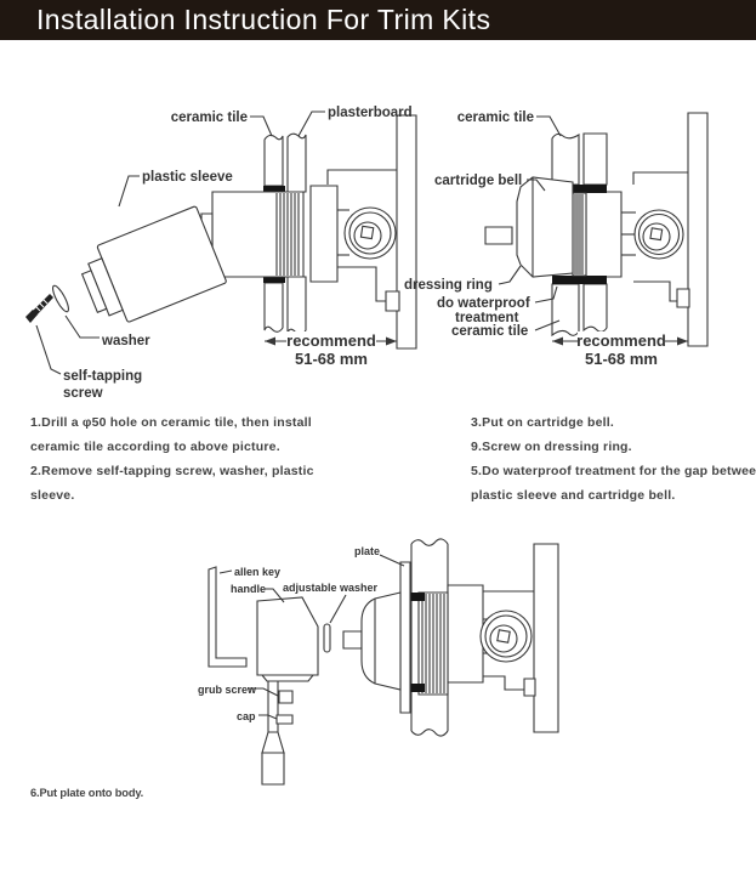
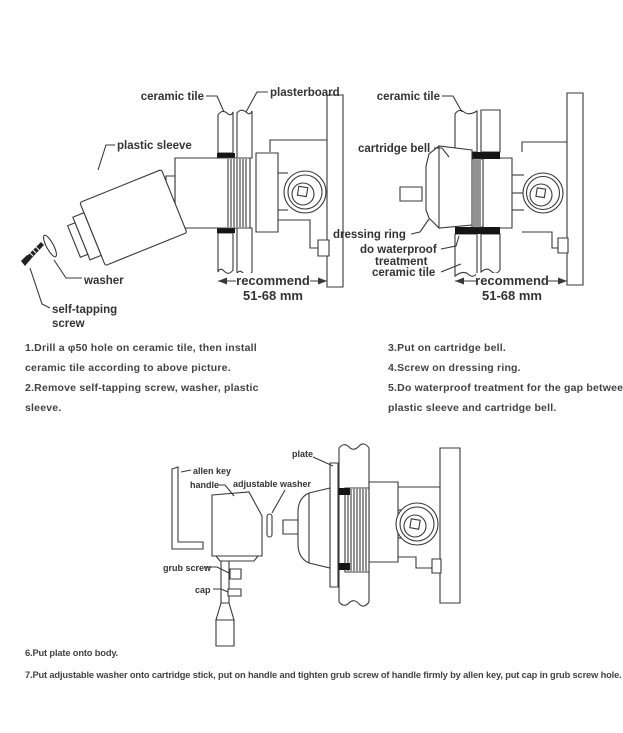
- Installation Instruction For Trim Kits
  recommend
  51-68 mm
  ceramic tile
  plasterboard
  plastic sleeve
  washer
  self-tapping
  screw
  recommend
  51-68 mm
  ceramic tile
  cartridge bell
  dressing ring
  do waterproof
  treatment
  ceramic tile
  allen key
  handle
  adjustable washer
  plate
  grub screw
  cap
  1.Drill a φ50 hole on ceramic tile, then install
  ceramic tile according to above picture.
  2.Remove self-tapping screw, washer, plastic
  sleeve.
  3.Put on cartridge bell.
- 9.Screw on dressing ring.
+ 4.Screw on dressing ring.
  5.Do waterproof treatment for the gap betwee
  plastic sleeve and cartridge bell.
  6.Put plate onto body.
+ 7.Put adjustable washer onto cartridge stick, put on handle and tighten grub screw of handle firmly by allen key, put cap in grub screw hole.
